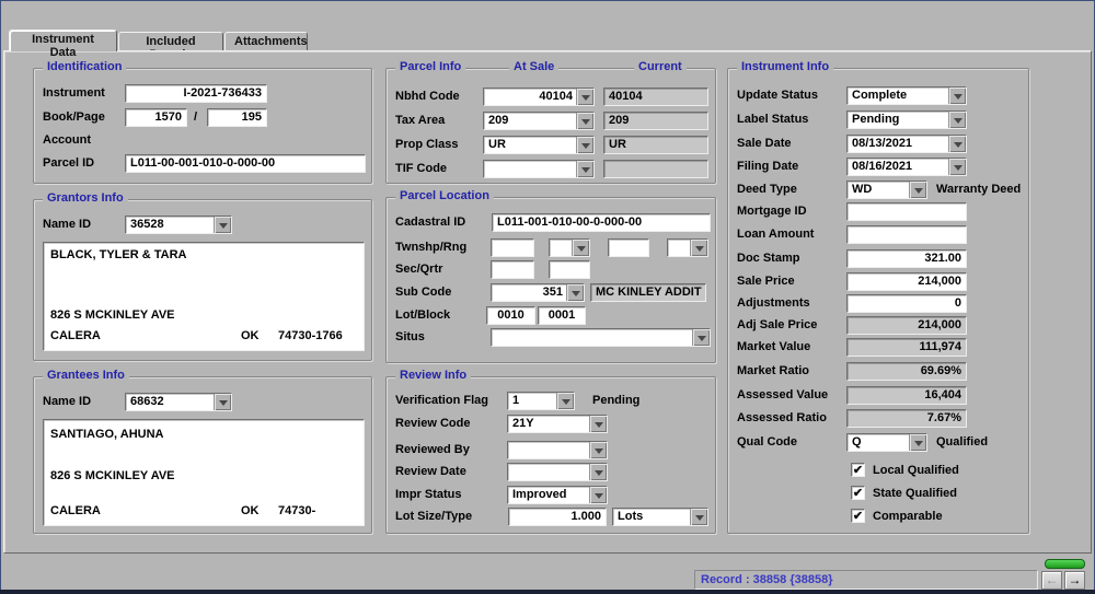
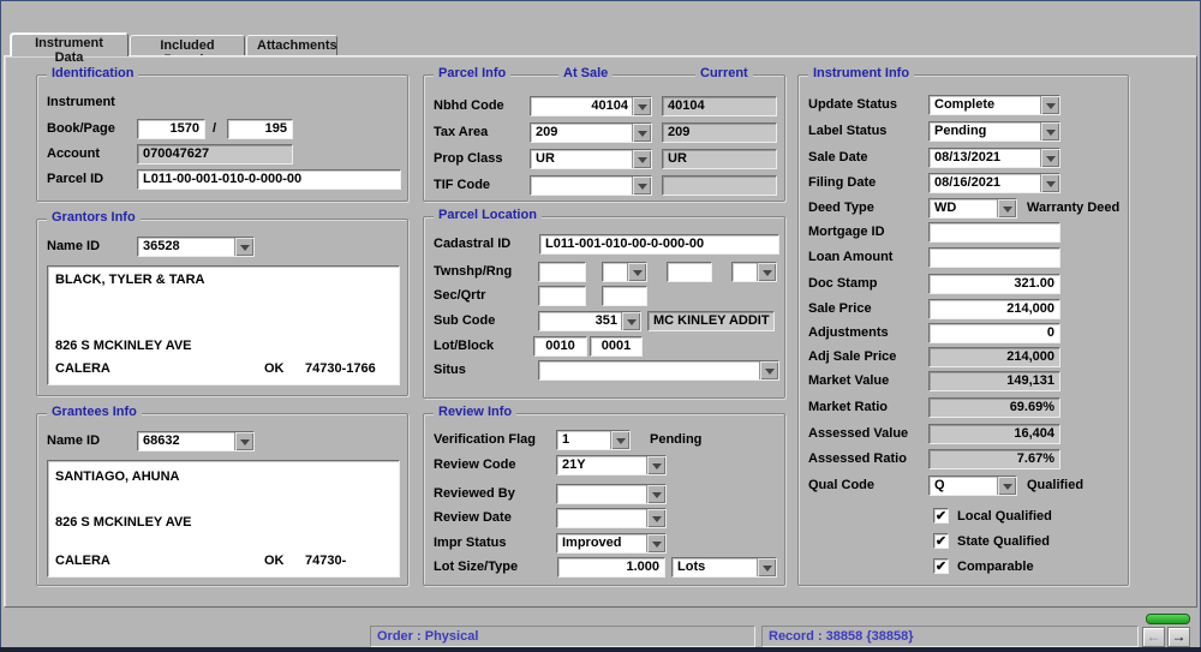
  Instrument Data
  Attachments
  Identification
  Instrument
- I-2021-736433
  Book/Page
  1570
  /
  195
  Account
+ 070047627
  Parcel ID
  L011-00-001-010-0-000-00
  Grantors Info
  Name ID
  36528
  BLACK, TYLER & TARA
  826 S MCKINLEY AVE
  CALERA
  OK
  74730-1766
  Grantees Info
  Name ID
  68632
  SANTIAGO, AHUNA
  826 S MCKINLEY AVE
  CALERA
  OK
  74730-
  Parcel Info
  At Sale
  Current
  Nbhd Code
  40104
  40104
  Tax Area
  209
  209
  Prop Class
  UR
  UR
  TIF Code
  Parcel Location
  Cadastral ID
  L011-001-010-00-0-000-00
  Twnshp/Rng
  Sec/Qrtr
  Sub Code
  351
  MC KINLEY ADDIT
  Lot/Block
  0010
  0001
  Situs
  Review Info
  Verification Flag
  1
  Pending
  Review Code
  21Y
  Reviewed By
  Review Date
  Impr Status
  Improved
  Lot Size/Type
  1.000
  Lots
  Instrument Info
  Update Status
  Complete
  Label Status
  Pending
  Sale Date
  08/13/2021
  Filing Date
  08/16/2021
  Deed Type
  WD
  Warranty Deed
  Mortgage ID
  Loan Amount
  Doc Stamp
  321.00
  Sale Price
  214,000
  Adjustments
  0
  Adj Sale Price
  214,000
  Market Value
- 111,974
+ 149,131
  Market Ratio
  69.69%
  Assessed Value
  16,404
  Assessed Ratio
  7.67%
  Qual Code
  Q
  Qualified
  Local Qualified
  State Qualified
  Comparable
+ Order : Physical
  Record : 38858 {38858}
  ←
  →
